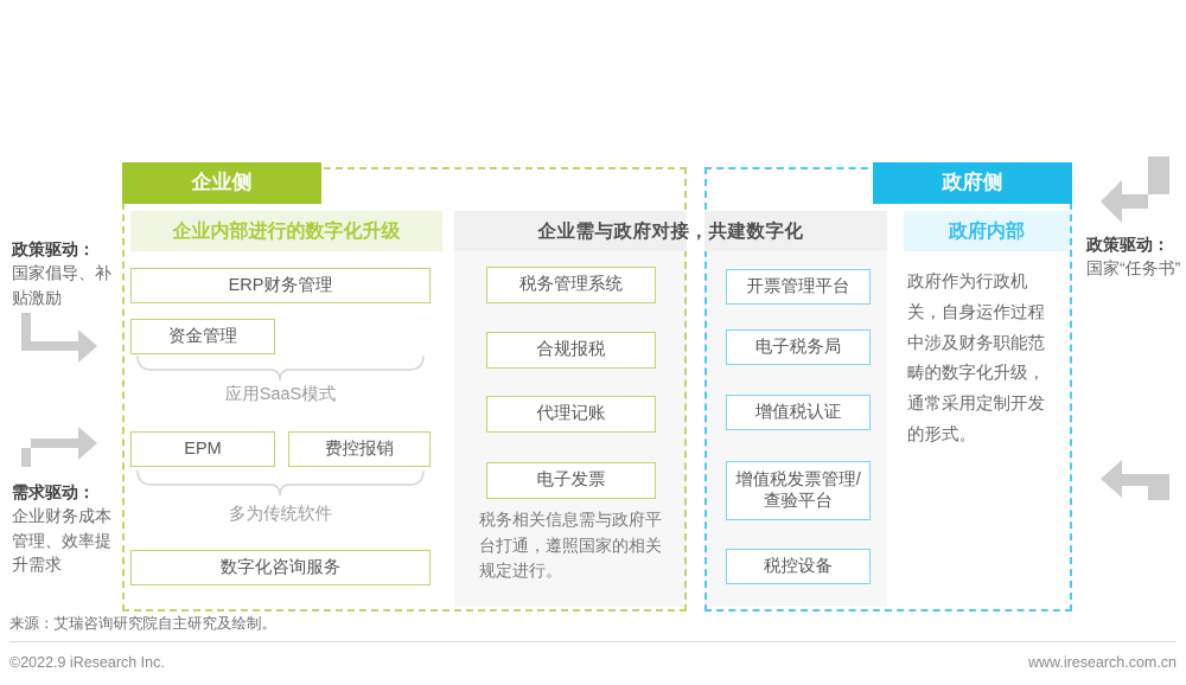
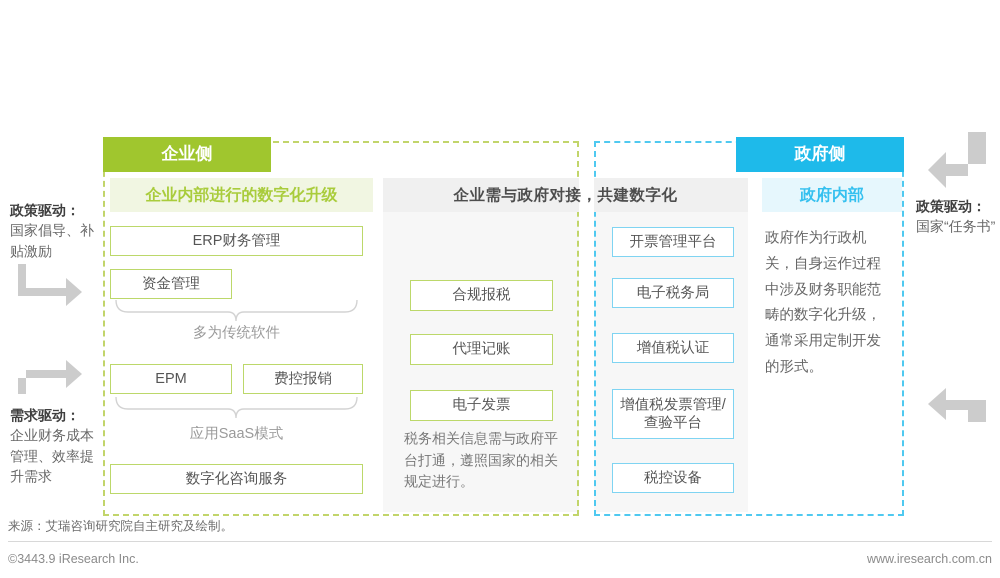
  企业侧
  政府侧
  企业内部进行的数字化升级
  企业需与政府对接，共建数字化
  政府内部
  ERP财务管理
  资金管理
- 应用SaaS模式
+ 多为传统软件
  EPM
  费控报销
- 多为传统软件
+ 应用SaaS模式
  数字化咨询服务
- 税务管理系统
  合规报税
  代理记账
  电子发票
  税务相关信息需与政府平台打通，遵照国家的相关规定进行。
  开票管理平台
  电子税务局
  增值税认证
  增值税发票管理/查验平台
  税控设备
  政府作为行政机关，自身运作过程中涉及财务职能范畴的数字化升级，通常采用定制开发的形式。
  政策驱动：
  国家倡导、补贴激励
  需求驱动：
  企业财务成本管理、效率提升需求
  政策驱动：
  国家“任务书”
  来源：艾瑞咨询研究院自主研究及绘制。
- ©2022.9 iResearch Inc.
+ ©3443.9 iResearch Inc.
  www.iresearch.com.cn
